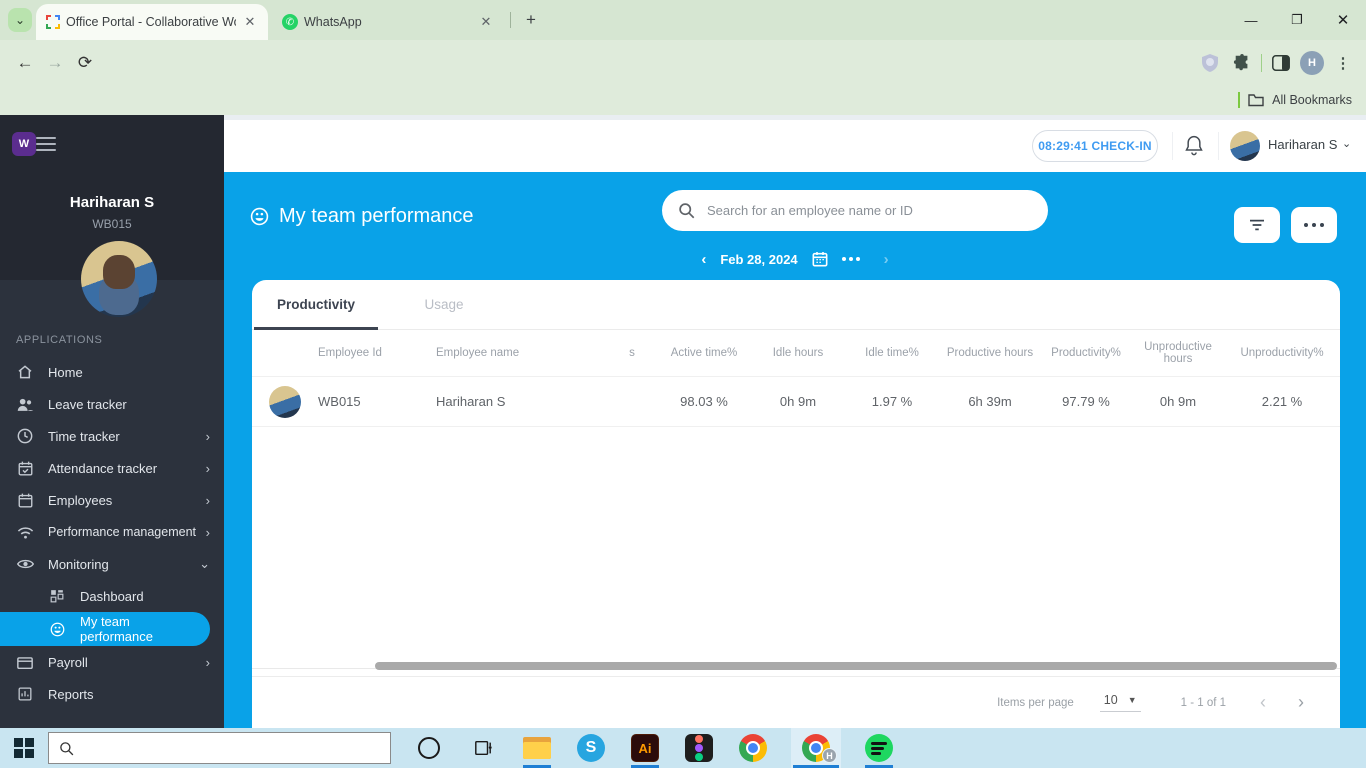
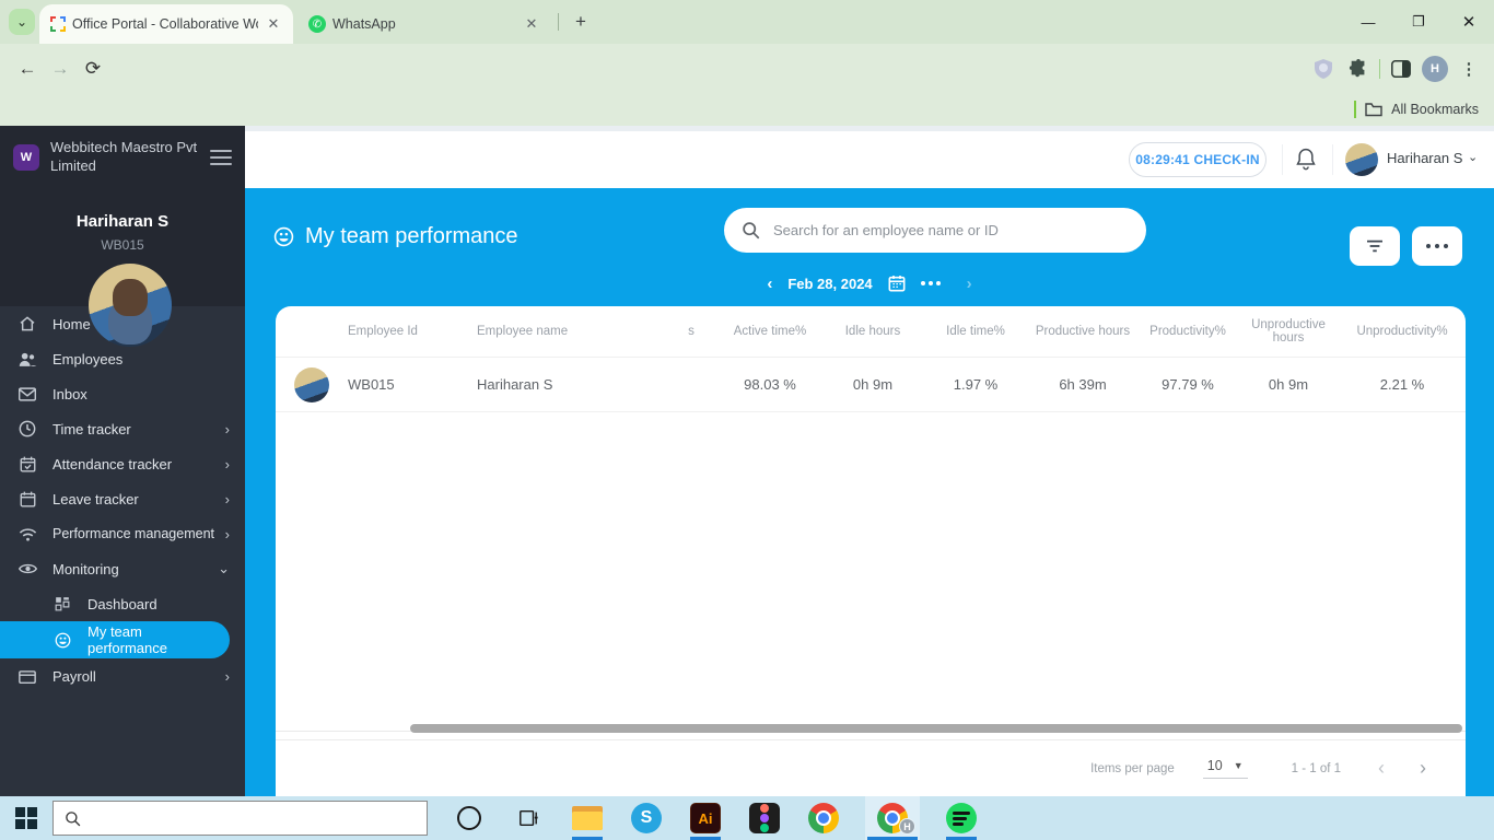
  ⌄
  Office Portal - Collaborative W
  ✕
  ✆
  WhatsApp
  ✕
  +
  —
  ❐
  ✕
  ←
  →
  ⟳
  H
  ⋮
  All Bookmarks
  W
+ Webbitech Maestro Pvt Limited
  Hariharan S
  WB015
- APPLICATIONS
  Home
- Leave tracker
+ Employees
+ Inbox
  Time tracker
  ›
  Attendance tracker
  ›
- Employees
+ Leave tracker
  ›
  Performance management
  ›
  Monitoring
  ⌄
  Dashboard
  My team performance
  Payroll
  ›
- Reports
  08:29:41 CHECK-IN
  Hariharan S
  ⌄
  My team performance
  Search for an employee name or ID
  ‹
  Feb 28, 2024
  ›
- Productivity
- Usage
  Employee Id
  Employee name
  s
  Active time%
  Idle hours
  Idle time%
  Productive hours
  Productivity%
  Unproductive hours
  Unproductivity%
  WB015
  Hariharan S
  98.03 %
  0h 9m
  1.97 %
  6h 39m
  97.79 %
  0h 9m
  2.21 %
  Items per page
  10
  ▼
  1 - 1 of 1
  ‹
  ›
  S
  Ai
  H
